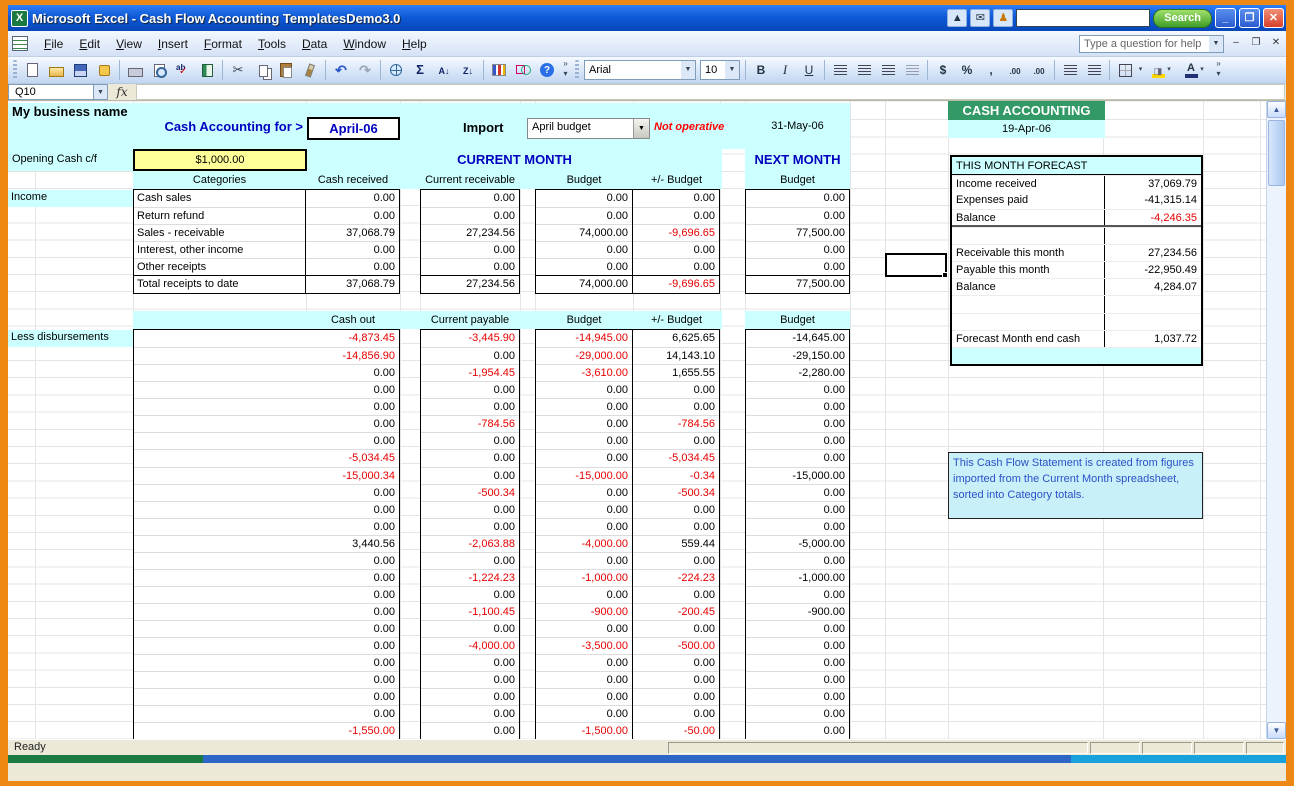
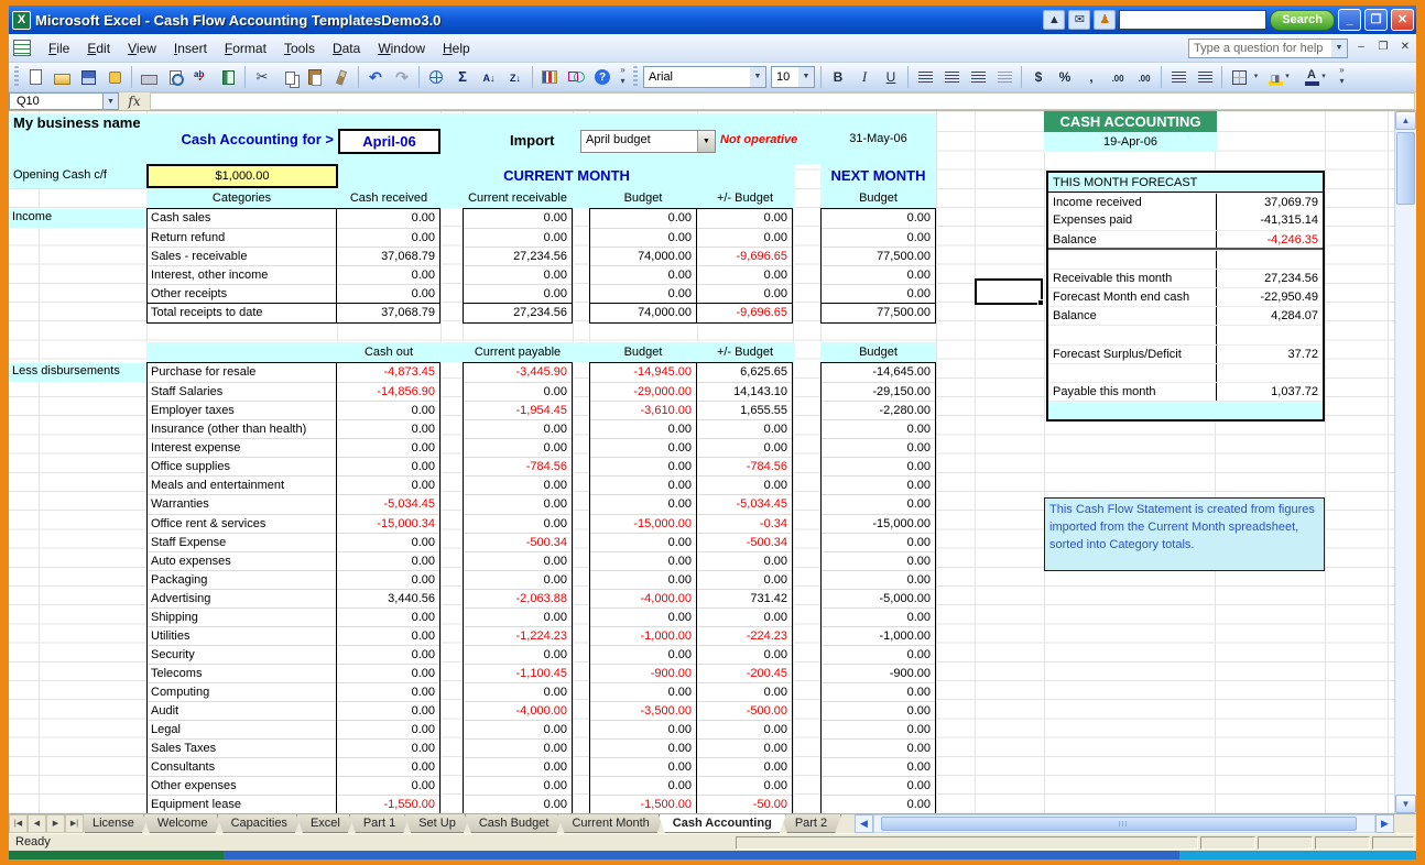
  X
  Microsoft Excel - Cash Flow Accounting TemplatesDemo3.0
  ▲
  ✉
  ♟
  Search
  _
  ❐
  ✕
  File
  Edit
  View
  Insert
  Format
  Tools
  Data
  Window
  Help
  Type a question for help
  –
  ❐
  ✕
  »
  ▾
  Arial
  10
  B
  I
  U
  $
  %
  ,
  A
  »
  ▾
  Q10
  fx
  My business name
  Cash Accounting for >
  April-06
  Import
  April budget
  Not operative
  31-May-06
  CASH ACCOUNTING
  19-Apr-06
  Opening Cash c/f
  $1,000.00
  CURRENT MONTH
  NEXT MONTH
  Categories
  Cash received
  Current receivable
  Budget
  +/- Budget
  Budget
  Income
  Cash sales
  Return refund
  Sales - receivable
  Interest, other income
  Other receipts
  Total receipts to date
  0.00
  0.00
  37,068.79
  0.00
  0.00
  37,068.79
  0.00
  0.00
  27,234.56
  0.00
  0.00
  27,234.56
  0.00
  0.00
  74,000.00
  0.00
  0.00
  74,000.00
  0.00
  0.00
  -9,696.65
  0.00
  0.00
  -9,696.65
  0.00
  0.00
  77,500.00
  0.00
  0.00
  77,500.00
  Cash out
  Current payable
  Budget
  +/- Budget
  Budget
  Less disbursements
+ Purchase for resale
+ Staff Salaries
+ Employer taxes
+ Insurance (other than health)
+ Interest expense
+ Office supplies
+ Meals and entertainment
+ Warranties
+ Office rent & services
+ Staff Expense
+ Auto expenses
+ Packaging
+ Advertising
+ Shipping
+ Utilities
+ Security
+ Telecoms
+ Computing
+ Audit
+ Legal
+ Sales Taxes
+ Consultants
+ Other expenses
+ Equipment lease
  -4,873.45
  -14,856.90
  0.00
  0.00
  0.00
  0.00
  0.00
  -5,034.45
  -15,000.34
  0.00
  0.00
  0.00
  3,440.56
  0.00
  0.00
  0.00
  0.00
  0.00
  0.00
  0.00
  0.00
  0.00
  0.00
  -1,550.00
  -3,445.90
  0.00
  -1,954.45
  0.00
  0.00
  -784.56
  0.00
  0.00
  0.00
  -500.34
  0.00
  0.00
  -2,063.88
  0.00
  -1,224.23
  0.00
  -1,100.45
  0.00
  -4,000.00
  0.00
  0.00
  0.00
  0.00
  0.00
  -14,945.00
  -29,000.00
  -3,610.00
  0.00
  0.00
  0.00
  0.00
  0.00
  -15,000.00
  0.00
  0.00
  0.00
  -4,000.00
  0.00
  -1,000.00
  0.00
  -900.00
  0.00
  -3,500.00
  0.00
  0.00
  0.00
  0.00
  -1,500.00
  6,625.65
  14,143.10
  1,655.55
  0.00
  0.00
  -784.56
  0.00
  -5,034.45
  -0.34
  -500.34
  0.00
  0.00
- 559.44
+ 731.42
  0.00
  -224.23
  0.00
  -200.45
  0.00
  -500.00
  0.00
  0.00
  0.00
  0.00
  -50.00
  -14,645.00
  -29,150.00
  -2,280.00
  0.00
  0.00
  0.00
  0.00
  0.00
  -15,000.00
  0.00
  0.00
  0.00
  -5,000.00
  0.00
  -1,000.00
  0.00
  -900.00
  0.00
  0.00
  0.00
  0.00
  0.00
  0.00
  0.00
  THIS MONTH FORECAST
  Income received
  37,069.79
  Expenses paid
  -41,315.14
  Balance
  -4,246.35
  Receivable this month
  27,234.56
- Payable this month
+ Forecast Month end cash
  -22,950.49
  Balance
  4,284.07
+ Forecast Surplus/Deficit
+ 37.72
- Forecast Month end cash
+ Payable this month
  1,037.72
  This Cash Flow Statement is created from figures imported from the Current Month spreadsheet, sorted into Category totals.
  ▲
  ▼
+ License
+ Welcome
+ Capacities
+ Excel
+ Part 1
+ Set Up
+ Cash Budget
+ Current Month
+ Cash Accounting
+ Part 2
+ ◀
+ ▶
  Ready
